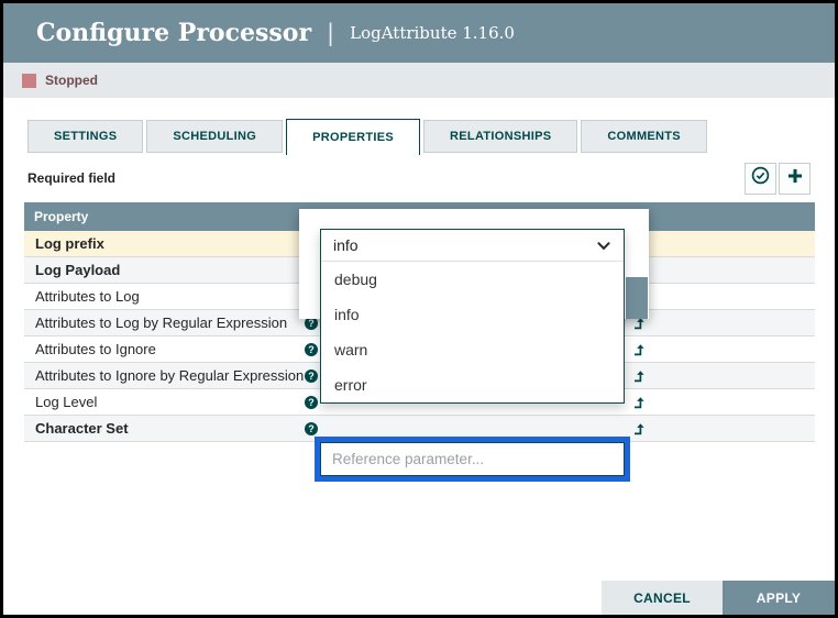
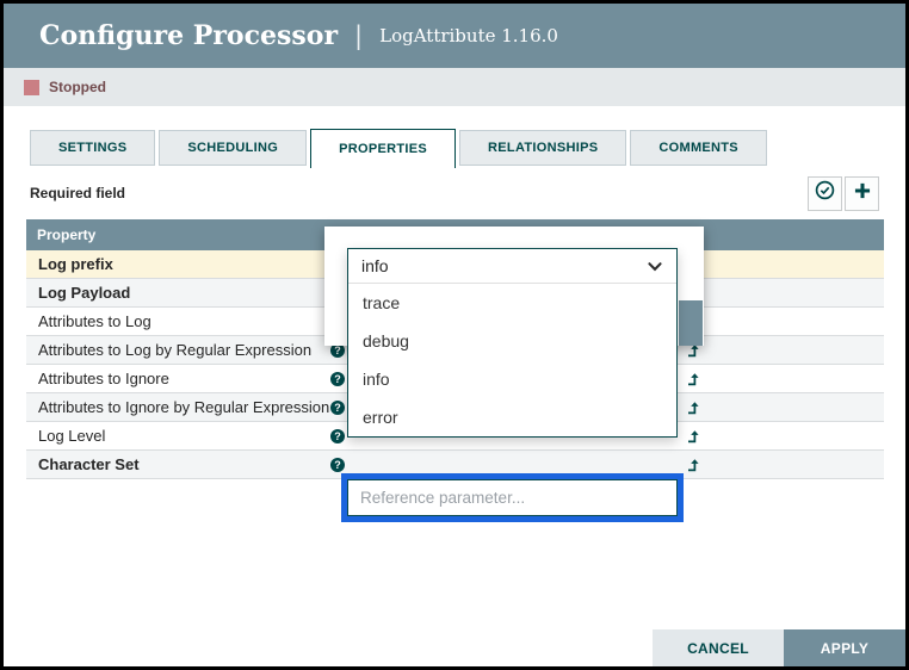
  Configure Processor
  |
  LogAttribute 1.16.0
  Stopped
  SETTINGS
  SCHEDULING
  PROPERTIES
  RELATIONSHIPS
  COMMENTS
  Required field
  Property
  Log prefix
  Log Payload
  Attributes to Log
  Attributes to Log by Regular Expression
  ?
  Attributes to Ignore
  ?
  Attributes to Ignore by Regular Expression
  ?
  Log Level
  ?
  Character Set
  ?
  info
+ trace
  debug
  info
- warn
  error
  Reference parameter...
  CANCEL
  APPLY
